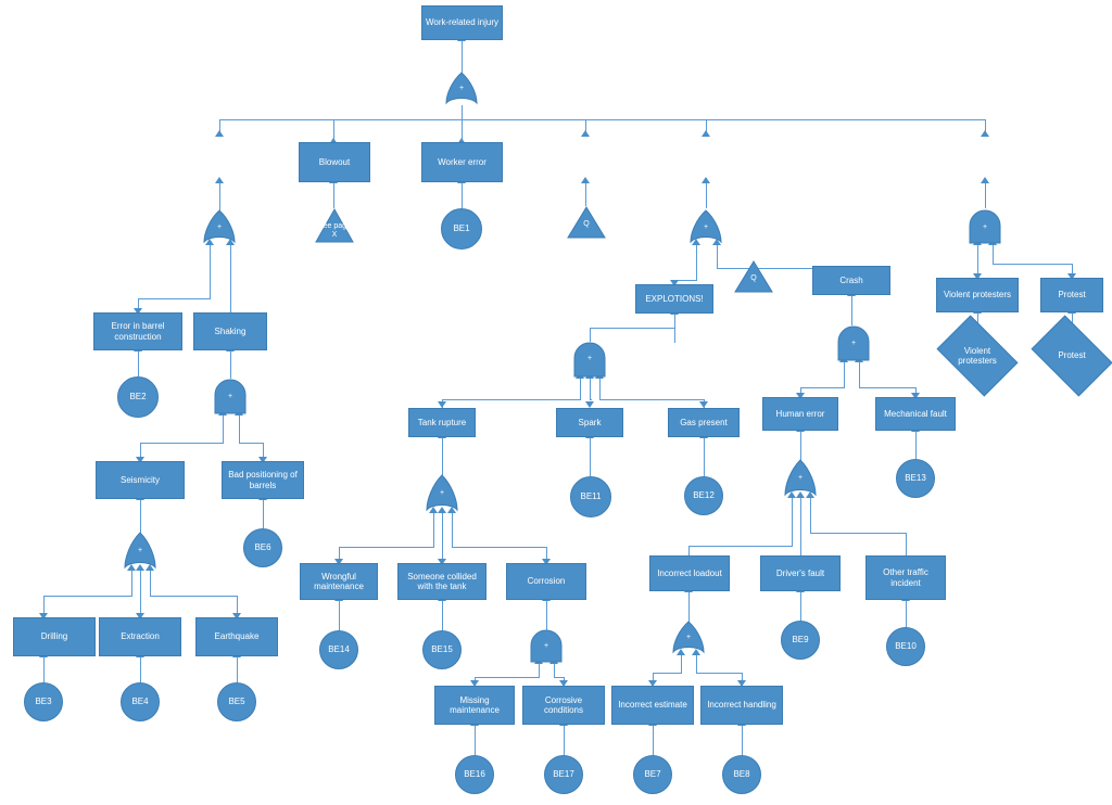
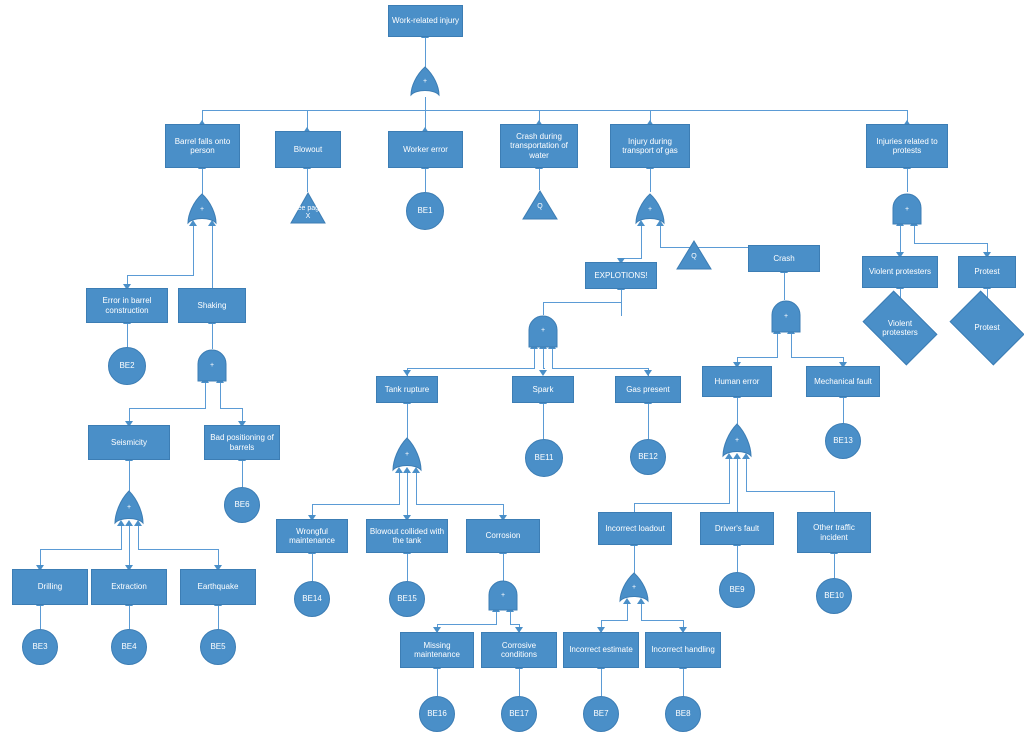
  Work-related injury
+ Barrel falls onto person
  Blowout
  Worker error
+ Crash during transportation of water
+ Injury during transport of gas
+ Injuries related to protests
  BE1
  EXPLOTIONS!
  Crash
  Error in barrel construction
  Shaking
  Violent protesters
  Protest
  Violent protesters
  Protest
  BE2
  Tank rupture
  Spark
  Gas present
  Human error
  Mechanical fault
  Seismicity
  Bad positioning of barrels
  BE6
  BE11
  BE12
  BE13
  Drilling
  Extraction
  Earthquake
  Wrongful maintenance
- Someone collided with the tank
+ Blowout collided with the tank
  Corrosion
  Incorrect loadout
  Driver's fault
  Other traffic incident
  BE14
  BE15
  BE9
  BE10
  BE3
  BE4
  BE5
  Missing maintenance
  Corrosive conditions
  Incorrect estimate
  Incorrect handling
  BE16
  BE17
  BE7
  BE8
